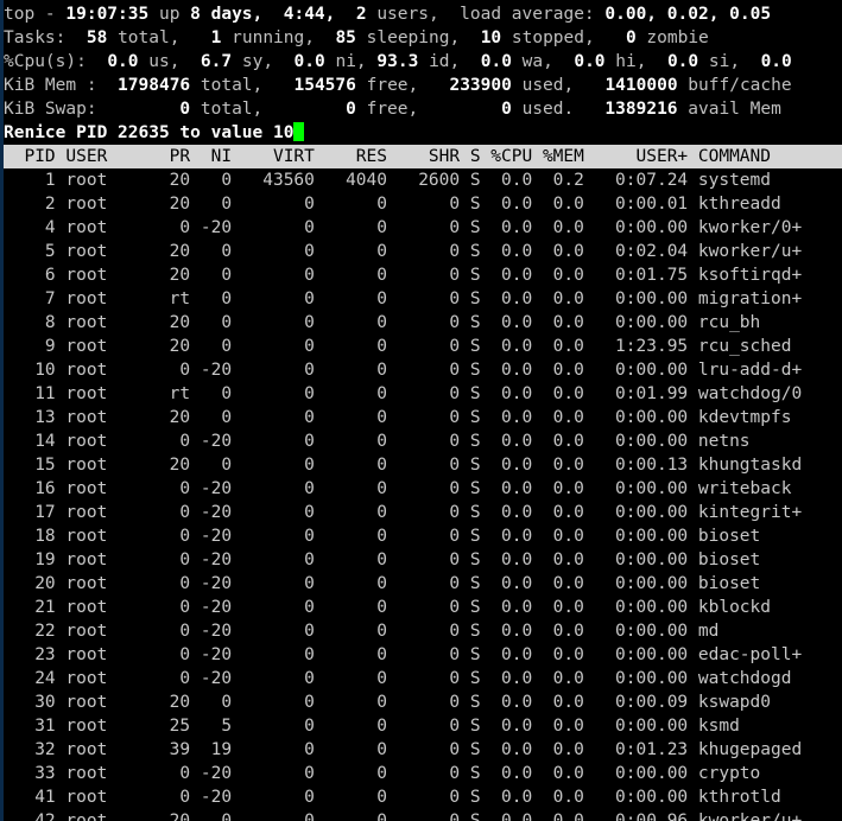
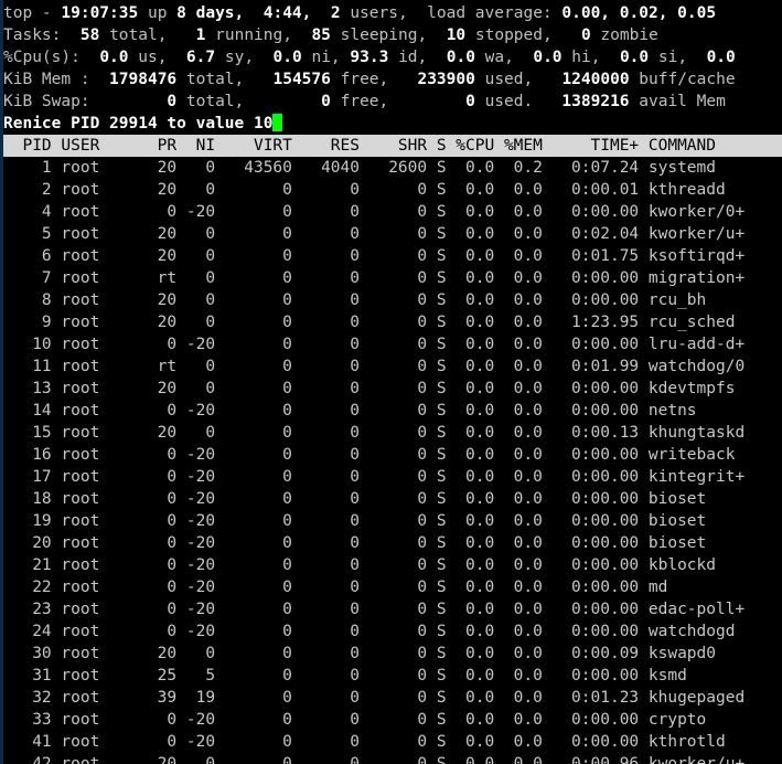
  top - 19:07:35 up 8 days, 4:44, 2 users, load average: 0.00, 0.02, 0.05
  Tasks: 58 total, 1 running, 85 sleeping, 10 stopped, 0 zombie
  %Cpu(s): 0.0 us, 6.7 sy, 0.0 ni, 93.3 id, 0.0 wa, 0.0 hi, 0.0 si, 0.0
- KiB Mem : 1798476 total, 154576 free, 233900 used, 1410000 buff/cache
+ KiB Mem : 1798476 total, 154576 free, 233900 used, 1240000 buff/cache
  KiB Swap: 0 total, 0 free, 0 used. 1389216 avail Mem
- Renice PID 22635 to value 10
+ Renice PID 29914 to value 10
- PID USER PR NI VIRT RES SHR S %CPU %MEM USER+ COMMAND
+ PID USER PR NI VIRT RES SHR S %CPU %MEM TIME+ COMMAND
  1 root 20 0 43560 4040 2600 S 0.0 0.2 0:07.24 systemd
  2 root 20 0 0 0 0 S 0.0 0.0 0:00.01 kthreadd
  4 root 0 -20 0 0 0 S 0.0 0.0 0:00.00 kworker/0+
  5 root 20 0 0 0 0 S 0.0 0.0 0:02.04 kworker/u+
  6 root 20 0 0 0 0 S 0.0 0.0 0:01.75 ksoftirqd+
  7 root rt 0 0 0 0 S 0.0 0.0 0:00.00 migration+
  8 root 20 0 0 0 0 S 0.0 0.0 0:00.00 rcu_bh
  9 root 20 0 0 0 0 S 0.0 0.0 1:23.95 rcu_sched
  10 root 0 -20 0 0 0 S 0.0 0.0 0:00.00 lru-add-d+
  11 root rt 0 0 0 0 S 0.0 0.0 0:01.99 watchdog/0
  13 root 20 0 0 0 0 S 0.0 0.0 0:00.00 kdevtmpfs
  14 root 0 -20 0 0 0 S 0.0 0.0 0:00.00 netns
  15 root 20 0 0 0 0 S 0.0 0.0 0:00.13 khungtaskd
  16 root 0 -20 0 0 0 S 0.0 0.0 0:00.00 writeback
  17 root 0 -20 0 0 0 S 0.0 0.0 0:00.00 kintegrit+
  18 root 0 -20 0 0 0 S 0.0 0.0 0:00.00 bioset
  19 root 0 -20 0 0 0 S 0.0 0.0 0:00.00 bioset
  20 root 0 -20 0 0 0 S 0.0 0.0 0:00.00 bioset
  21 root 0 -20 0 0 0 S 0.0 0.0 0:00.00 kblockd
  22 root 0 -20 0 0 0 S 0.0 0.0 0:00.00 md
  23 root 0 -20 0 0 0 S 0.0 0.0 0:00.00 edac-poll+
  24 root 0 -20 0 0 0 S 0.0 0.0 0:00.00 watchdogd
  30 root 20 0 0 0 0 S 0.0 0.0 0:00.09 kswapd0
  31 root 25 5 0 0 0 S 0.0 0.0 0:00.00 ksmd
  32 root 39 19 0 0 0 S 0.0 0.0 0:01.23 khugepaged
  33 root 0 -20 0 0 0 S 0.0 0.0 0:00.00 crypto
  41 root 0 -20 0 0 0 S 0.0 0.0 0:00.00 kthrotld
